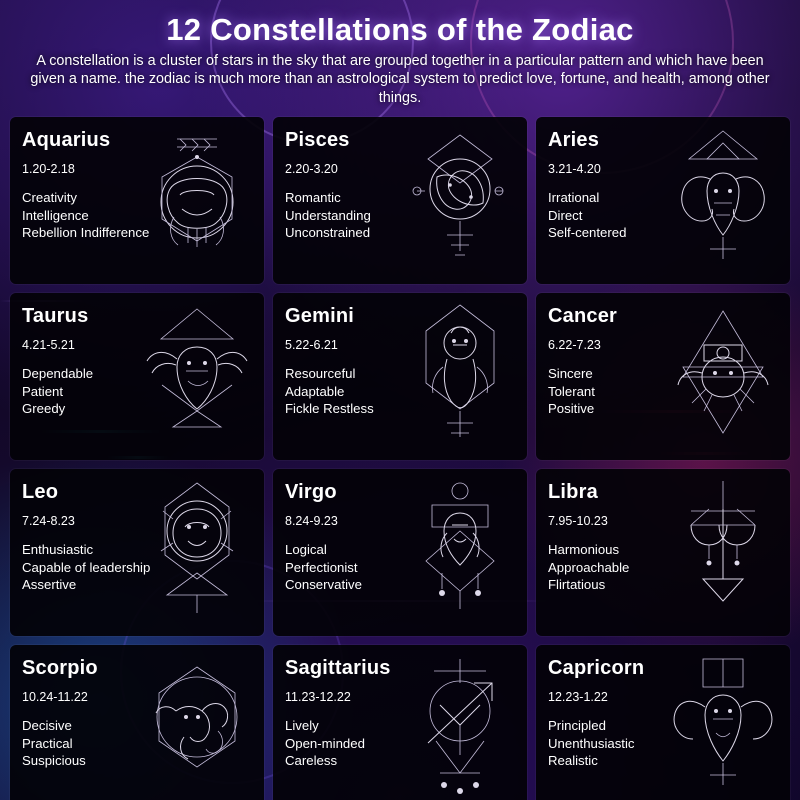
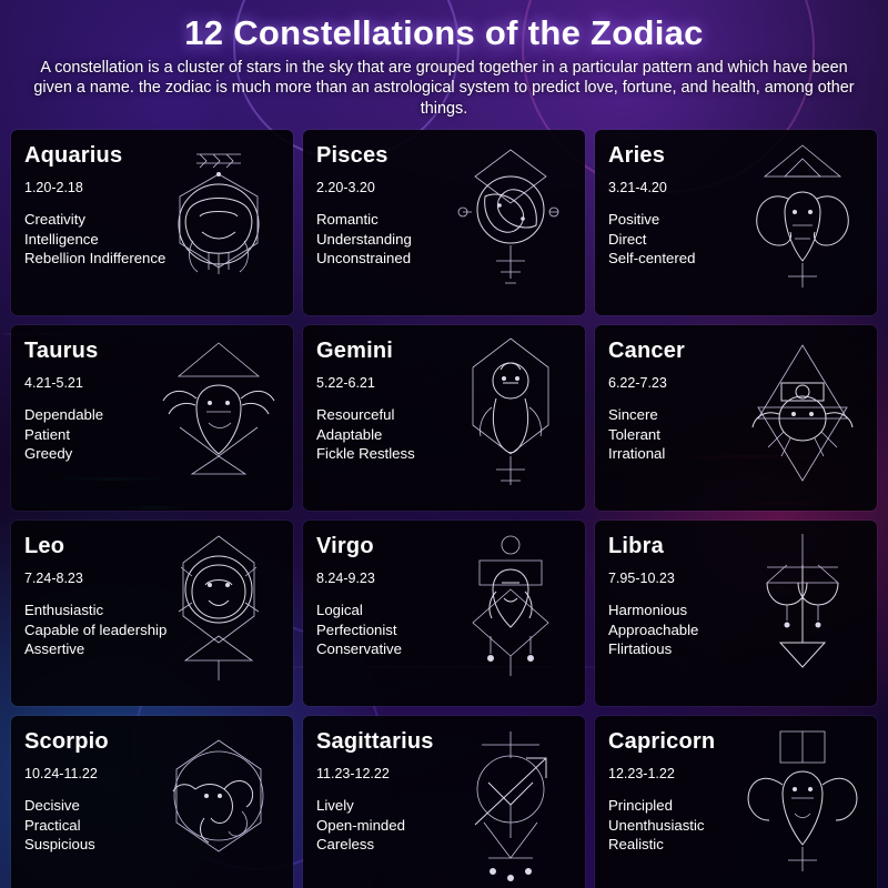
  12 Constellations of the Zodiac
  A constellation is a cluster of stars in the sky that are grouped together in a particular pattern and which have been given a name. the zodiac is much more than an astrological system to predict love, fortune, and health, among other things.
  Aquarius
  1.20-2.18
  Creativity
  Intelligence
  Rebellion Indifference
  Pisces
  2.20-3.20
  Romantic
  Understanding
  Unconstrained
  Aries
  3.21-4.20
- Irrational
+ Positive
  Direct
  Self-centered
  Taurus
  4.21-5.21
  Dependable
  Patient
  Greedy
  Gemini
  5.22-6.21
  Resourceful
  Adaptable
  Fickle Restless
  Cancer
  6.22-7.23
  Sincere
  Tolerant
- Positive
+ Irrational
  Leo
  7.24-8.23
  Enthusiastic
  Capable of leadership
  Assertive
  Virgo
  8.24-9.23
  Logical
  Perfectionist
  Conservative
  Libra
  7.95-10.23
  Harmonious
  Approachable
  Flirtatious
  Scorpio
  10.24-11.22
  Decisive
  Practical
  Suspicious
  Sagittarius
  11.23-12.22
  Lively
  Open-minded
  Careless
  Capricorn
  12.23-1.22
  Principled
  Unenthusiastic
  Realistic
